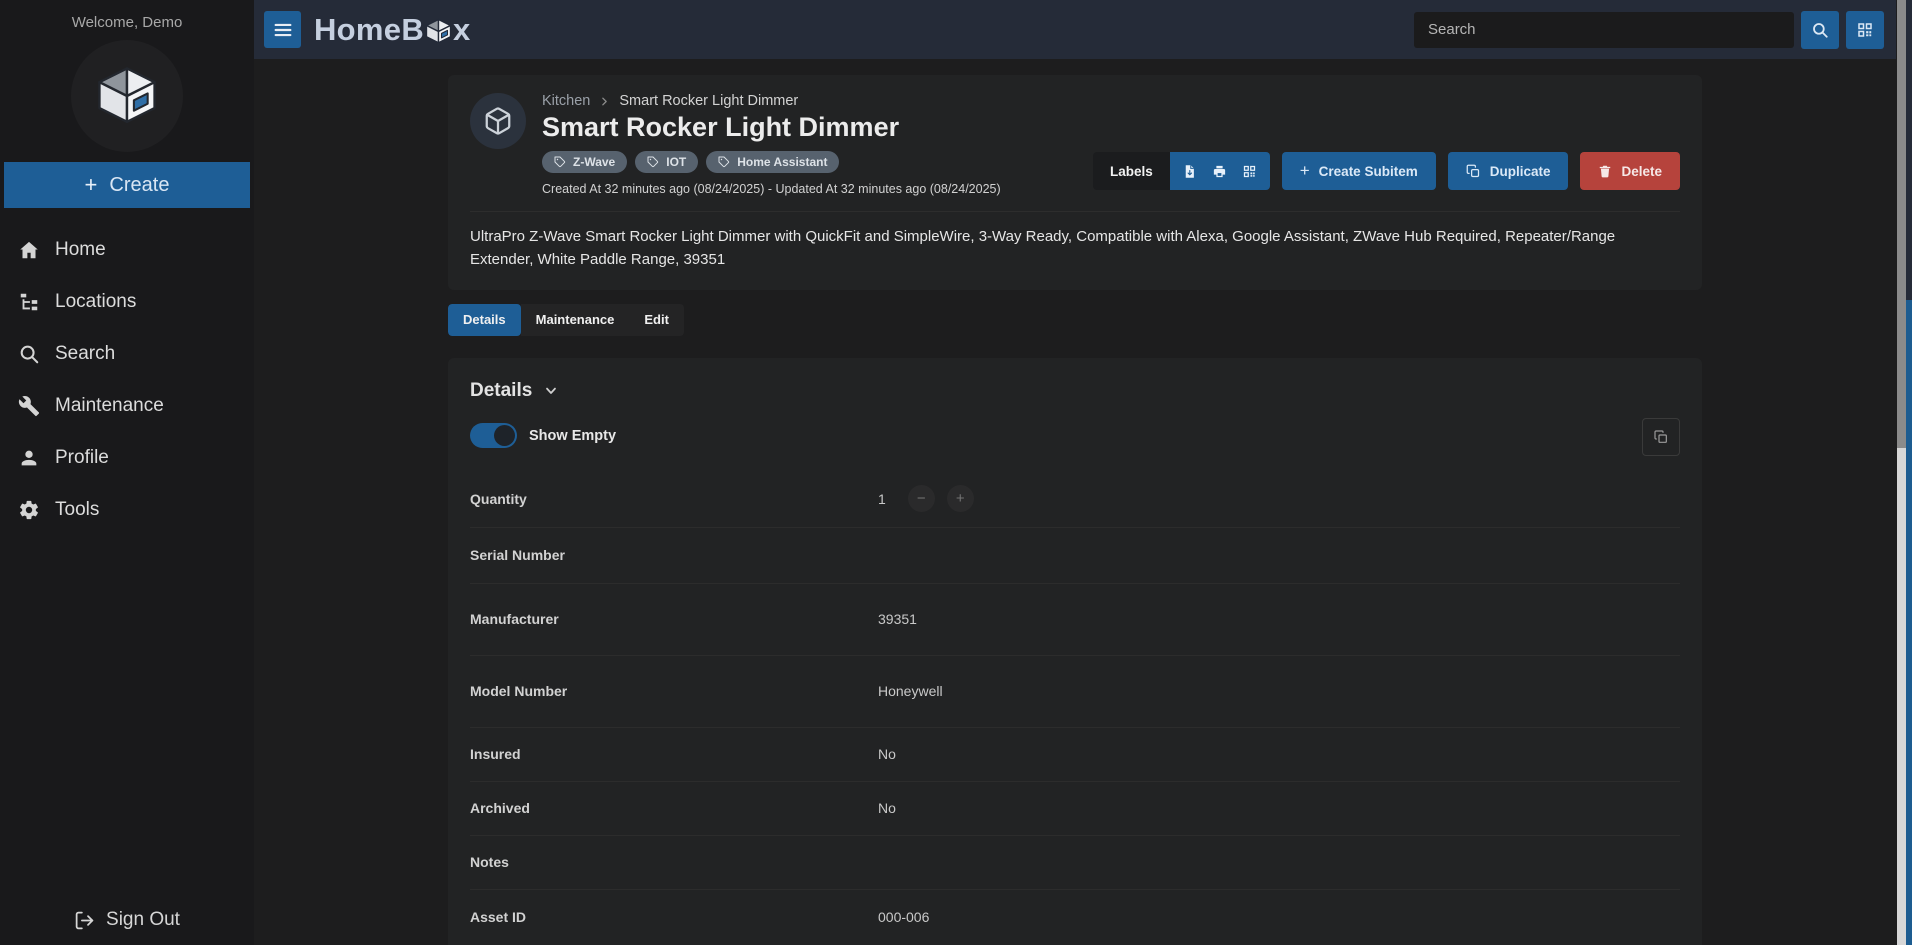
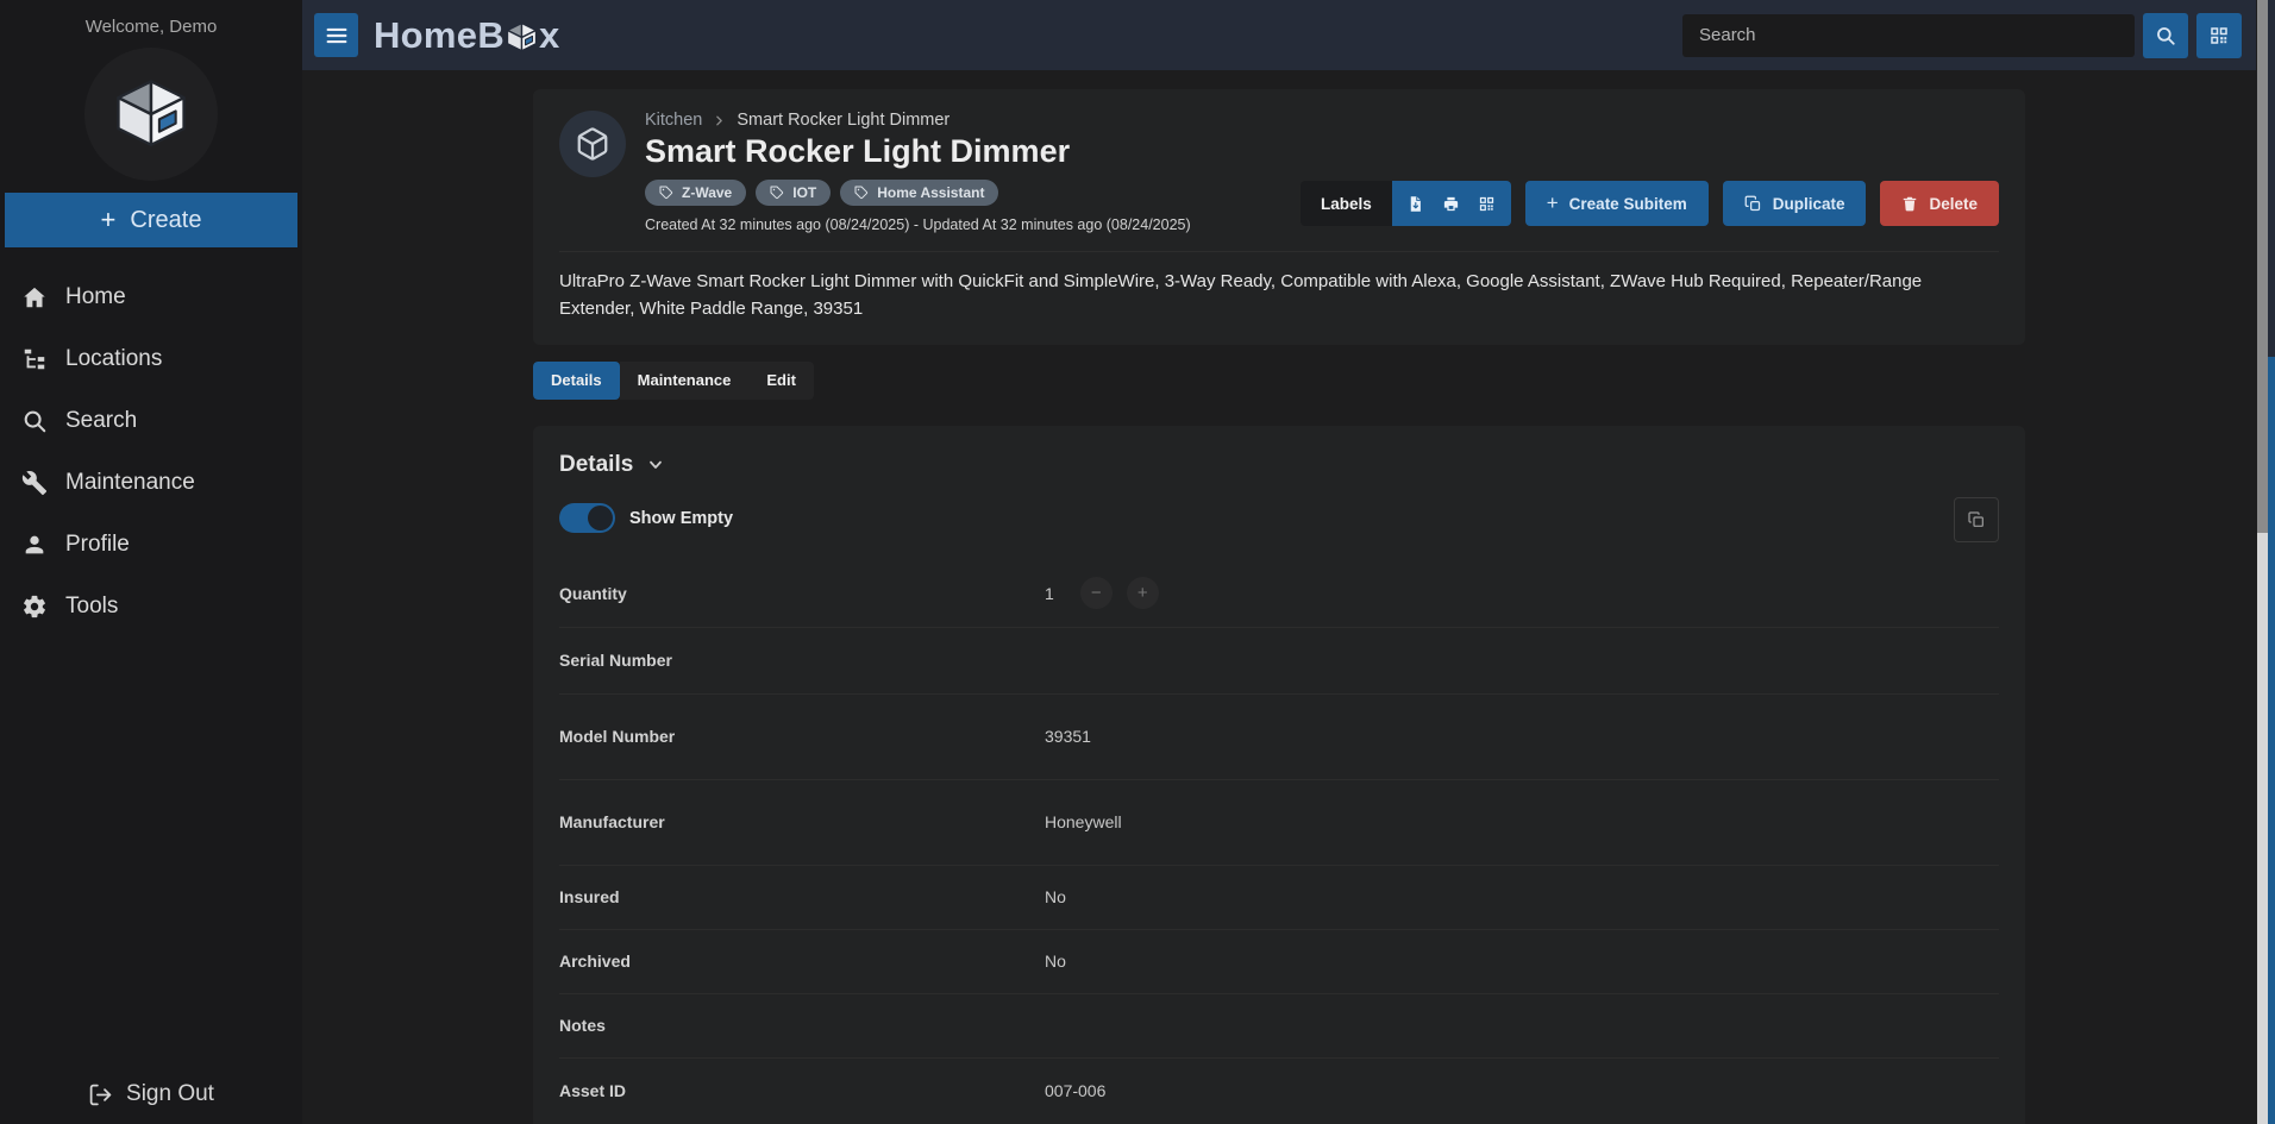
  Welcome, Demo
  +
  Create
  Home
  Locations
  Search
  Maintenance
  Profile
  Tools
  Sign Out
  HomeB
  x
  Search
  Kitchen
  Smart Rocker Light Dimmer
  Smart Rocker Light Dimmer
  Z-Wave
  IOT
  Home Assistant
  Created At 32 minutes ago (08/24/2025) - Updated At 32 minutes ago (08/24/2025)
  Labels
  +
  Create Subitem
  Duplicate
  Delete
  UltraPro Z-Wave Smart Rocker Light Dimmer with QuickFit and SimpleWire, 3-Way Ready, Compatible with Alexa, Google Assistant, ZWave Hub Required, Repeater/Range Extender, White Paddle Range, 39351
  Details
  Maintenance
  Edit
  Details
  Show Empty
  Quantity
  1
  −
  +
  Serial Number
- Manufacturer
+ Model Number
  39351
- Model Number
+ Manufacturer
  Honeywell
  Insured
  No
  Archived
  No
  Notes
  Asset ID
- 000-006
+ 007-006
